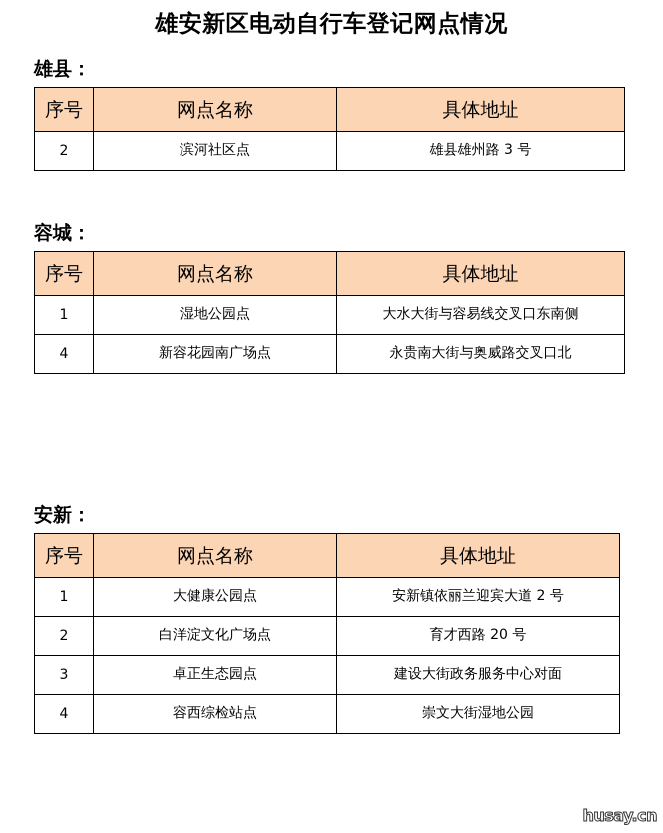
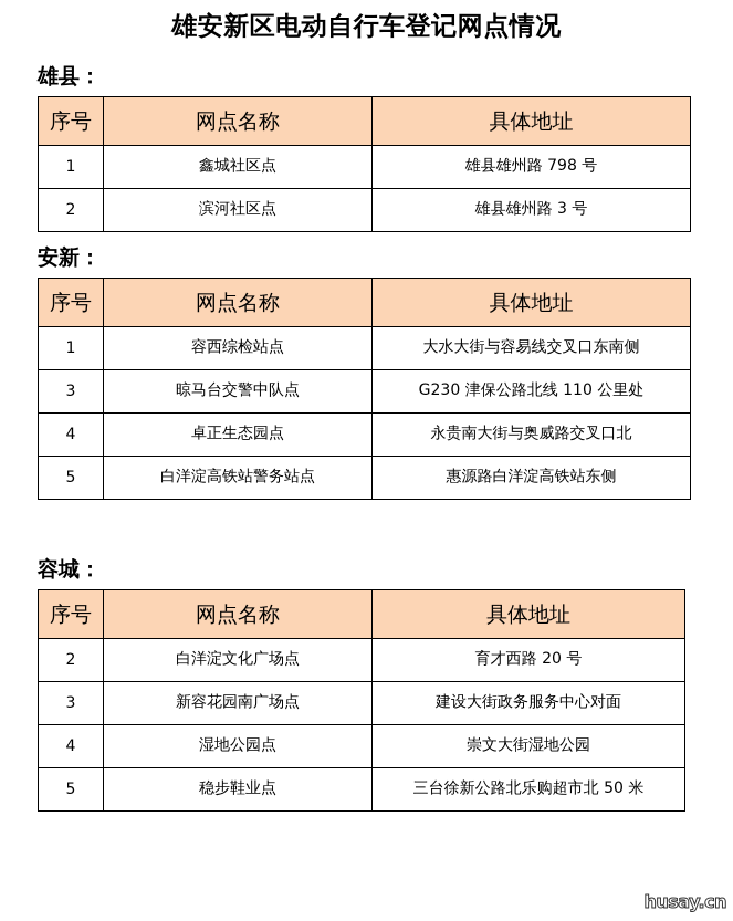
  雄安新区电动自行车登记网点情况
  雄县：
  序号	网点名称	具体地址
+ 1	鑫城社区点	雄县雄州路 798 号
  2	滨河社区点	雄县雄州路 3 号
- 容城：
+ 安新：
  序号	网点名称	具体地址
- 1	湿地公园点	大水大街与容易线交叉口东南侧
+ 1	容西综检站点	大水大街与容易线交叉口东南侧
+ 3	晾马台交警中队点	G230 津保公路北线 110 公里处
- 4	新容花园南广场点	永贵南大街与奥威路交叉口北
+ 4	卓正生态园点	永贵南大街与奥威路交叉口北
+ 5	白洋淀高铁站警务站点	惠源路白洋淀高铁站东侧
- 安新：
+ 容城：
  序号	网点名称	具体地址
- 1	大健康公园点	安新镇依丽兰迎宾大道 2 号
  2	白洋淀文化广场点	育才西路 20 号
- 3	卓正生态园点	建设大街政务服务中心对面
+ 3	新容花园南广场点	建设大街政务服务中心对面
- 4	容西综检站点	崇文大街湿地公园
+ 4	湿地公园点	崇文大街湿地公园
+ 5	稳步鞋业点	三台徐新公路北乐购超市北 50 米
  husay.cn
